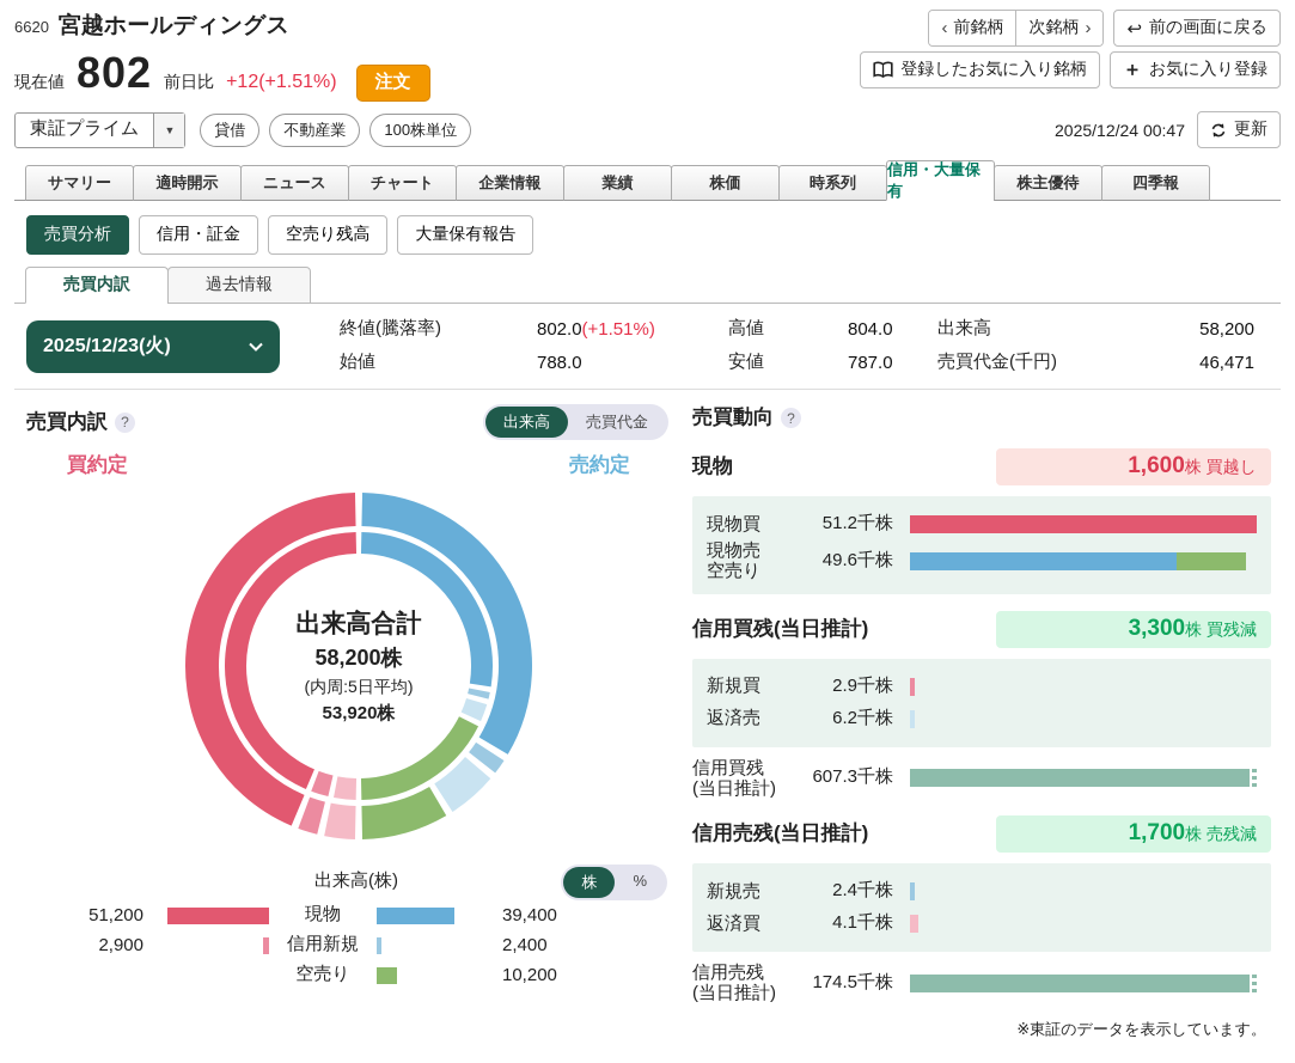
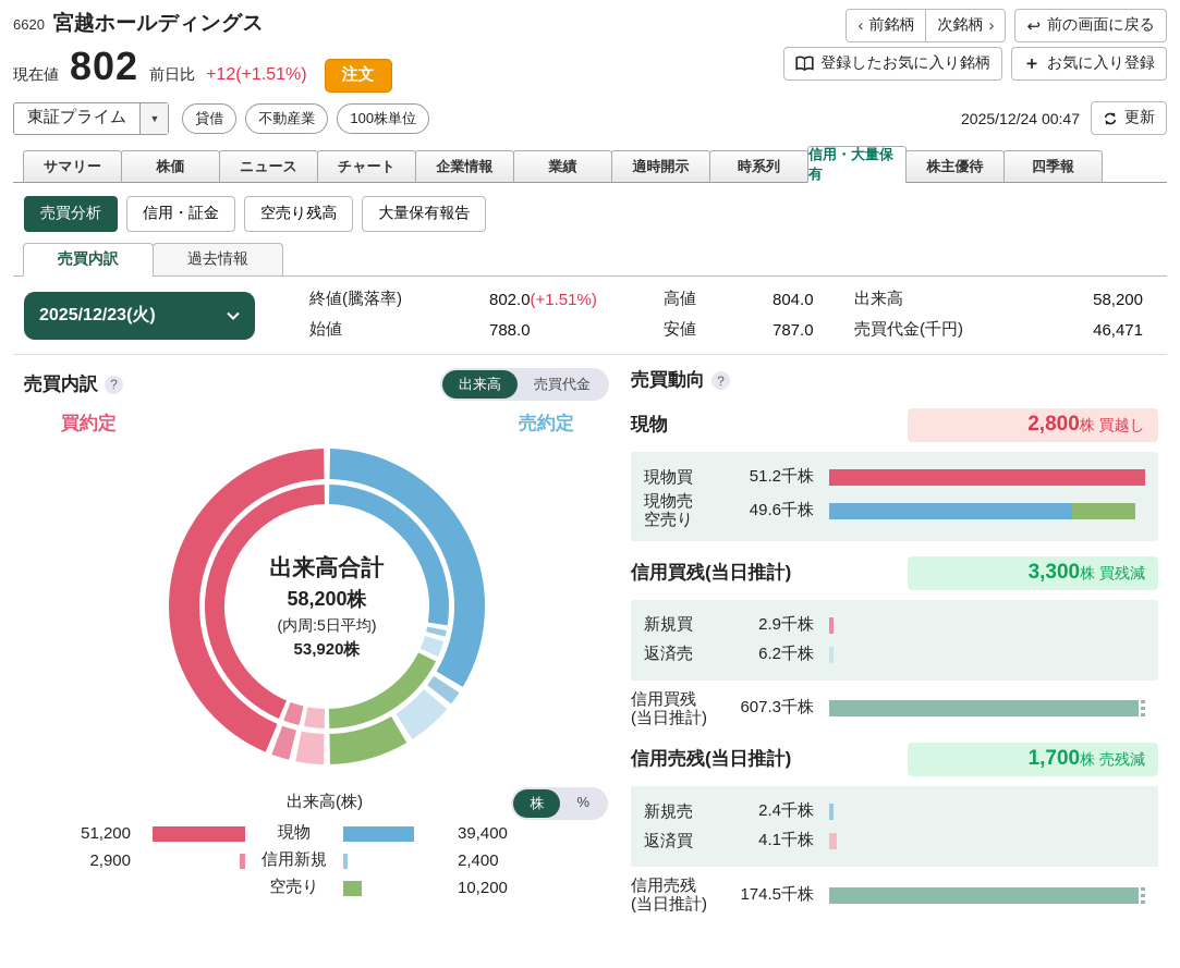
  6620
  宮越ホールディングス
  ‹
  前銘柄
  次銘柄
  ›
  ↩
  前の画面に戻る
  現在値
  802
  前日比
  +12(+1.51%)
  注文
  登録したお気に入り銘柄
  ＋
  お気に入り登録
  東証プライム
  ▼
  貸借
  不動産業
  100株単位
  2025/12/24 00:47
  更新
  サマリー
- 適時開示
+ 株価
  ニュース
  チャート
  企業情報
  業績
- 株価
+ 適時開示
  時系列
  信用・大量保有
  株主優待
  四季報
  売買分析
  信用・証金
  空売り残高
  大量保有報告
  売買内訳
  過去情報
  2025/12/23(火)
  終値(騰落率)
  802.0(+1.51%)
  高値
  804.0
  出来高
  58,200
  始値
  788.0
  安値
  787.0
  売買代金(千円)
  46,471
  売買内訳
  ?
  出来高
  売買代金
  買約定
  売約定
  出来高合計
  58,200株
  (内周:5日平均)
  53,920株
  出来高(株)
  株
  %
  51,200
  現物
  39,400
  2,900
  信用新規
  2,400
  空売り
  10,200
  売買動向
  ?
  現物
- 1,600株 買越し
+ 2,800株 買越し
  現物買
  51.2千株
  現物売
  空売り
  49.6千株
  信用買残(当日推計)
  3,300株 買残減
  新規買
  2.9千株
  返済売
  6.2千株
  信用買残
  (当日推計)
  607.3千株
  信用売残(当日推計)
  1,700株 売残減
  新規売
  2.4千株
  返済買
  4.1千株
  信用売残
  (当日推計)
  174.5千株
- ※東証のデータを表示しています。
